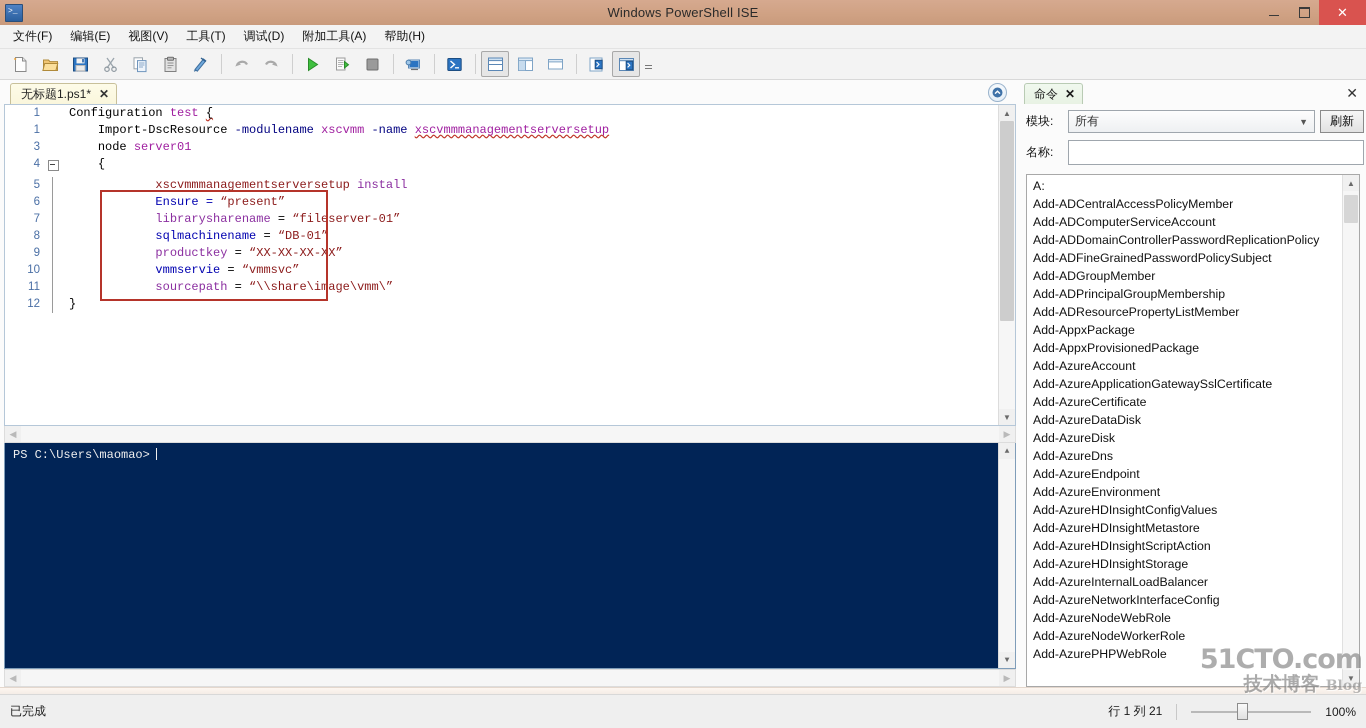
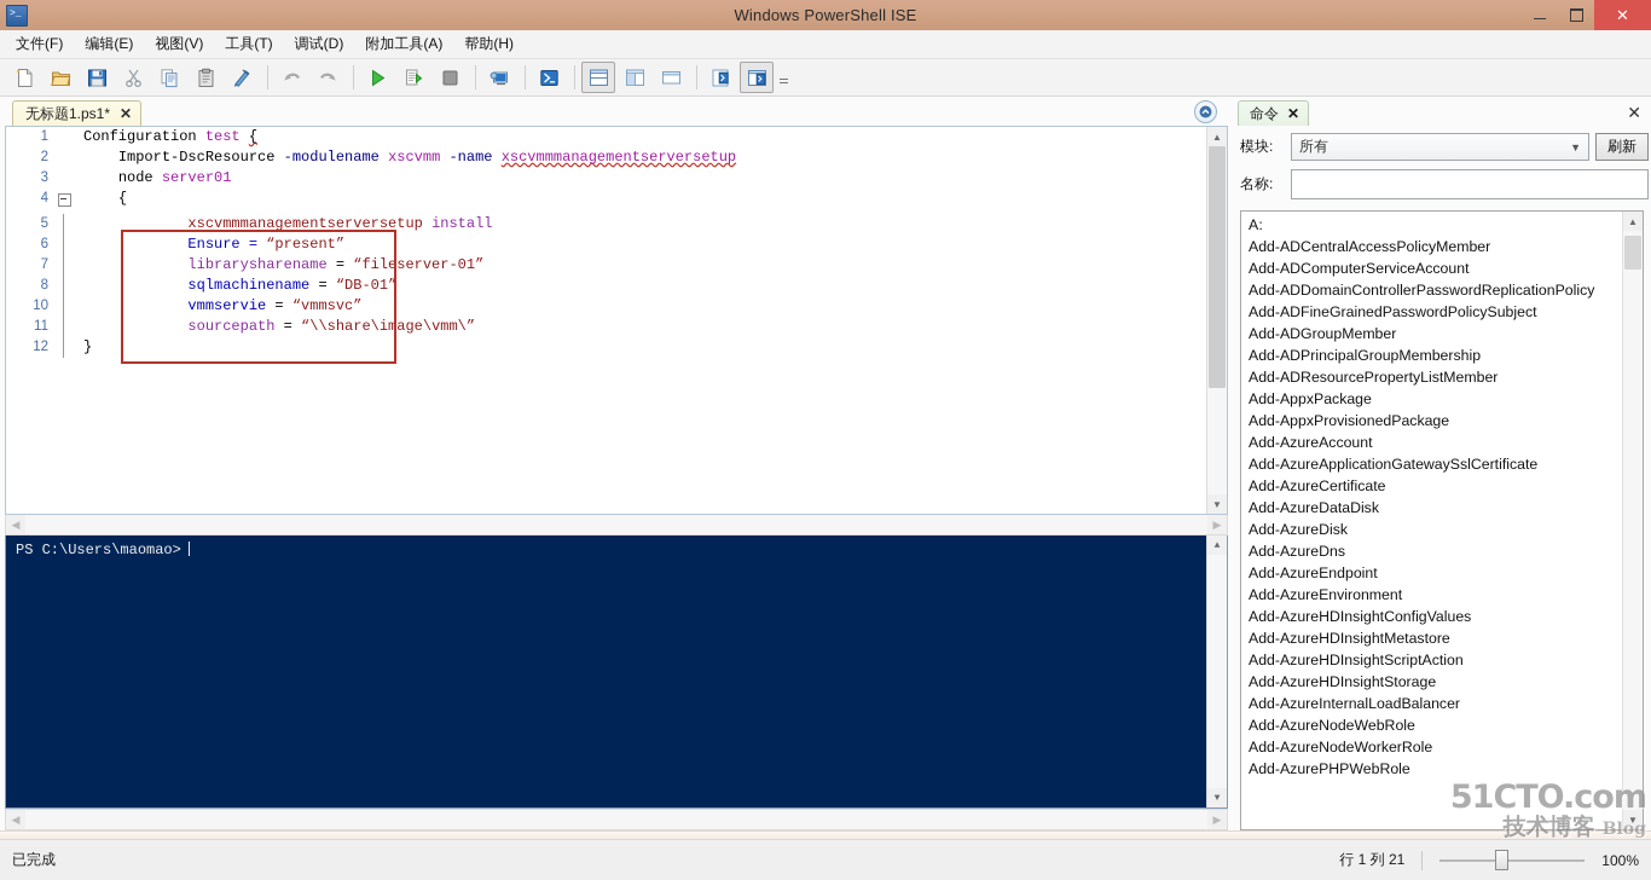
  Windows PowerShell ISE
  ✕
  文件(F)
  编辑(E)
  视图(V)
  工具(T)
  调试(D)
  附加工具(A)
  帮助(H)
  无标题1.ps1*
  ✕
  1		Configuration test {
- 1		Import-DscResource -modulename xscvmm -name xscvmmmanagementserversetup
+ 2		Import-DscResource -modulename xscvmm -name xscvmmmanagementserversetup
  3		node server01
  4		{
  5		xscvmmmanagementserversetup install
  6		Ensure = “present”
  7		librarysharename = “fileserver-01”
  8		sqlmachinename = “DB-01”
- 9		productkey = “XX-XX-XX-XX”
  10		vmmservie = “vmmsvc”
  11		sourcepath = “\\share\image\vmm\”
  12		}
  ▲
  ▼
  ◀
  ▶
  PS C:\Users\maomao>
  ▲
  ▼
  ◀
  ▶
  命令
  ✕
  ✕
  模块:
  所有
  ▼
  刷新
  名称:
  A:
  Add-ADCentralAccessPolicyMember
  Add-ADComputerServiceAccount
  Add-ADDomainControllerPasswordReplicationPolicy
  Add-ADFineGrainedPasswordPolicySubject
  Add-ADGroupMember
  Add-ADPrincipalGroupMembership
  Add-ADResourcePropertyListMember
  Add-AppxPackage
  Add-AppxProvisionedPackage
  Add-AzureAccount
  Add-AzureApplicationGatewaySslCertificate
  Add-AzureCertificate
  Add-AzureDataDisk
  Add-AzureDisk
  Add-AzureDns
  Add-AzureEndpoint
  Add-AzureEnvironment
  Add-AzureHDInsightConfigValues
  Add-AzureHDInsightMetastore
  Add-AzureHDInsightScriptAction
  Add-AzureHDInsightStorage
  Add-AzureInternalLoadBalancer
- Add-AzureNetworkInterfaceConfig
  Add-AzureNodeWebRole
  Add-AzureNodeWorkerRole
  Add-AzurePHPWebRole
  ▲
  ▼
  已完成
  行 1 列 21
  100%
  51CTO.com
  技术博客
  Blog
